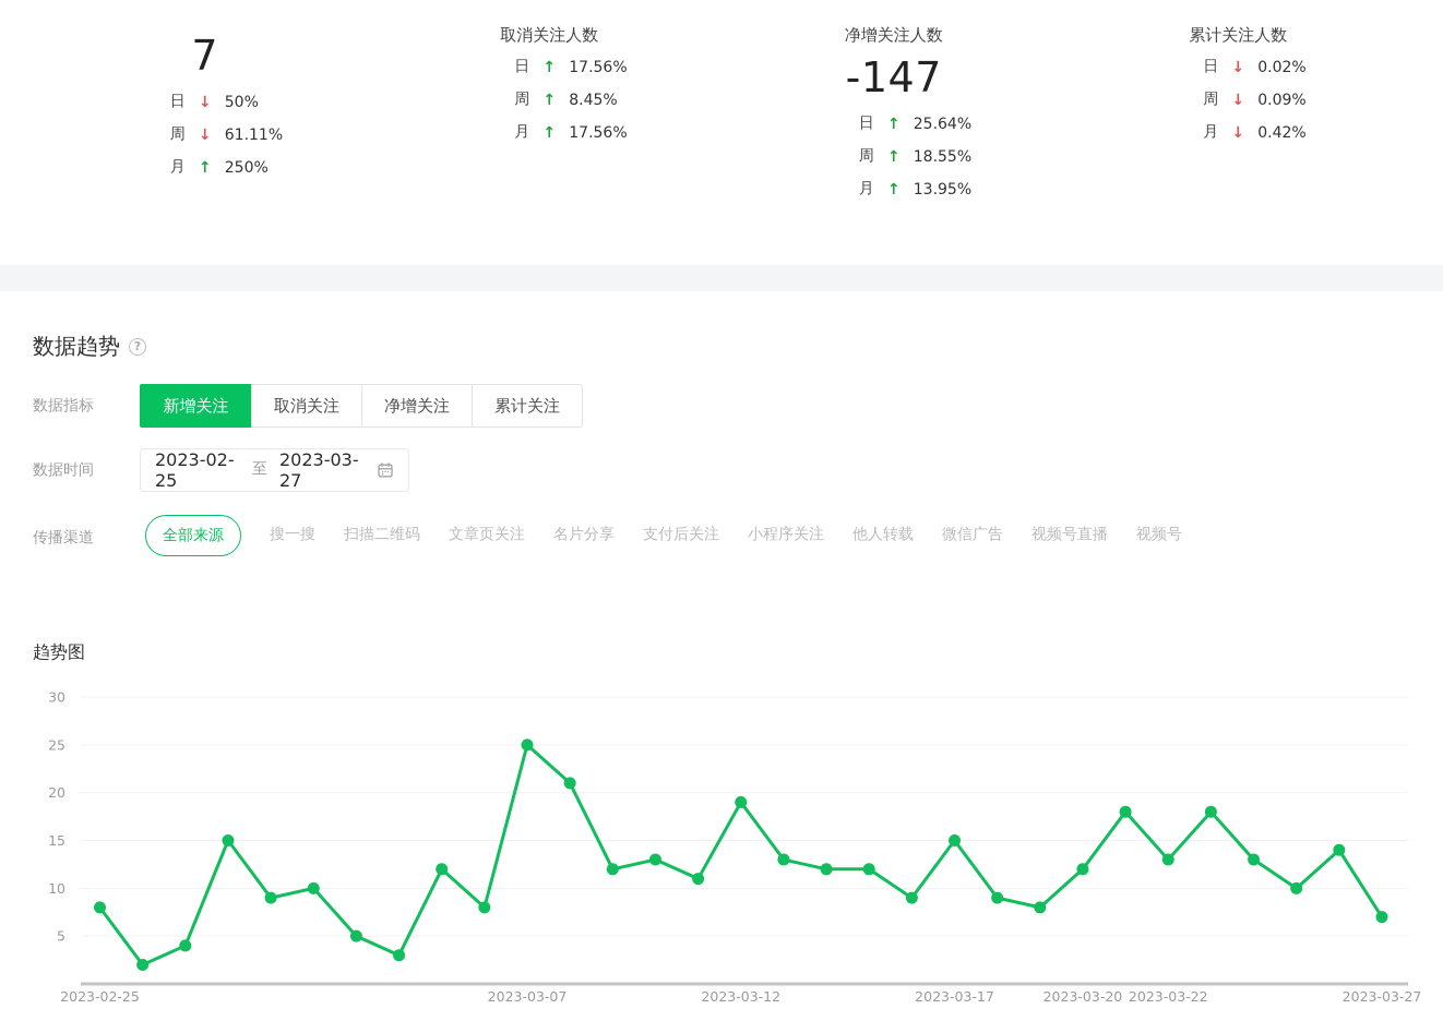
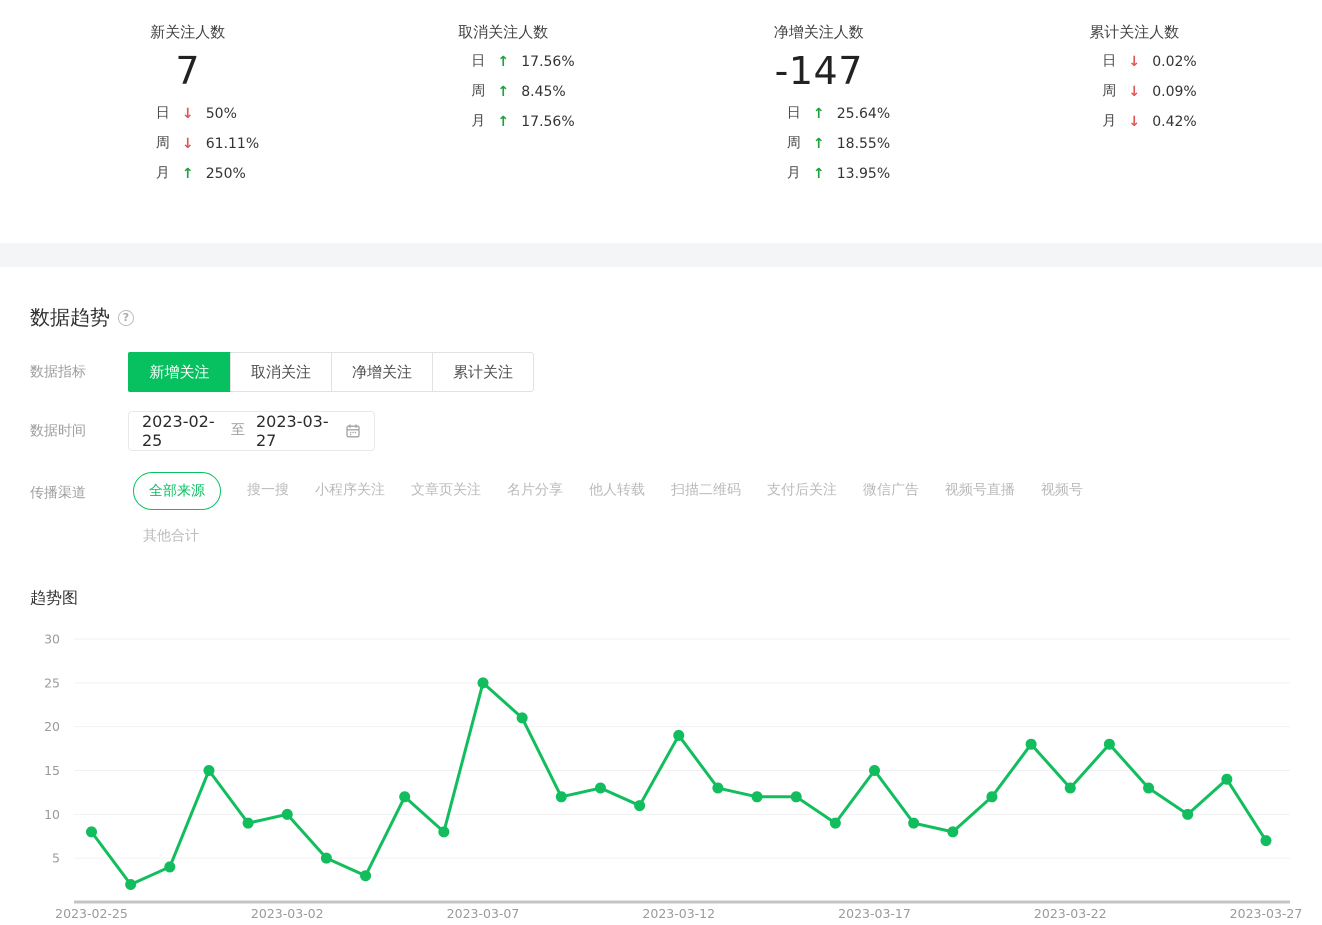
+ 新关注人数
  7
  日
  ↓
  50%
  周
  ↓
  61.11%
  月
  ↑
  250%
  取消关注人数
  日
  ↑
  17.56%
  周
  ↑
  8.45%
  月
  ↑
  17.56%
  净增关注人数
  -147
  日
  ↑
  25.64%
  周
  ↑
  18.55%
  月
  ↑
  13.95%
  累计关注人数
  日
  ↓
  0.02%
  周
  ↓
  0.09%
  月
  ↓
  0.42%
  数据趋势
  ?
  数据指标
  新增关注
  取消关注
  净增关注
  累计关注
  数据时间
  2023-02-25
  至
  2023-03-27
  传播渠道
  全部来源
  搜一搜
- 扫描二维码
+ 小程序关注
  文章页关注
  名片分享
- 支付后关注
+ 他人转载
- 小程序关注
+ 扫描二维码
- 他人转载
+ 支付后关注
  微信广告
  视频号直播
  视频号
+ 其他合计
  趋势图
  5
  10
  15
  20
  25
  30
  2023-02-25
- 2023-03-20
+ 2023-03-02
  2023-03-07
  2023-03-12
  2023-03-17
  2023-03-22
  2023-03-27
